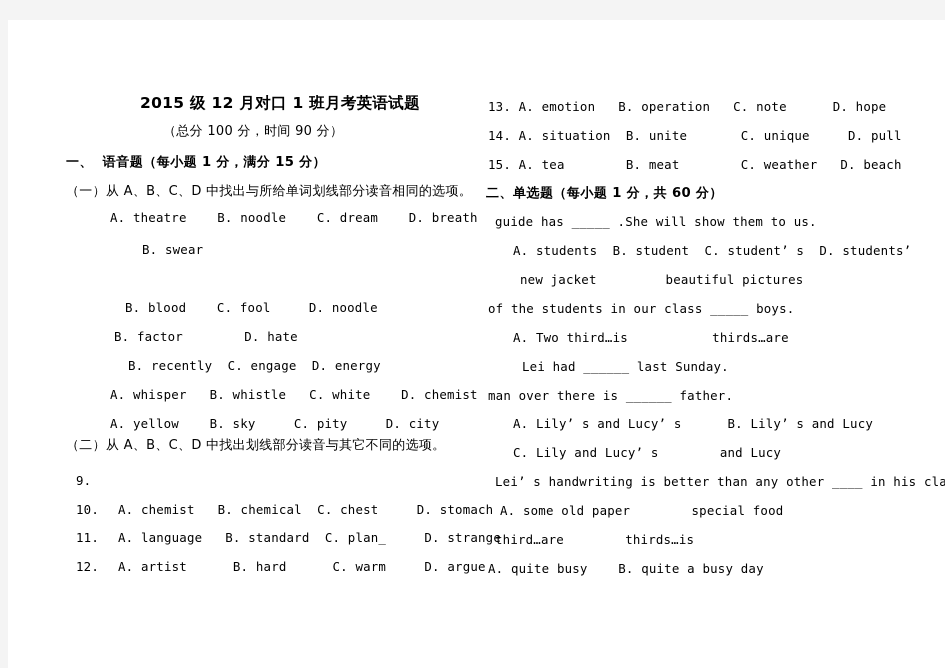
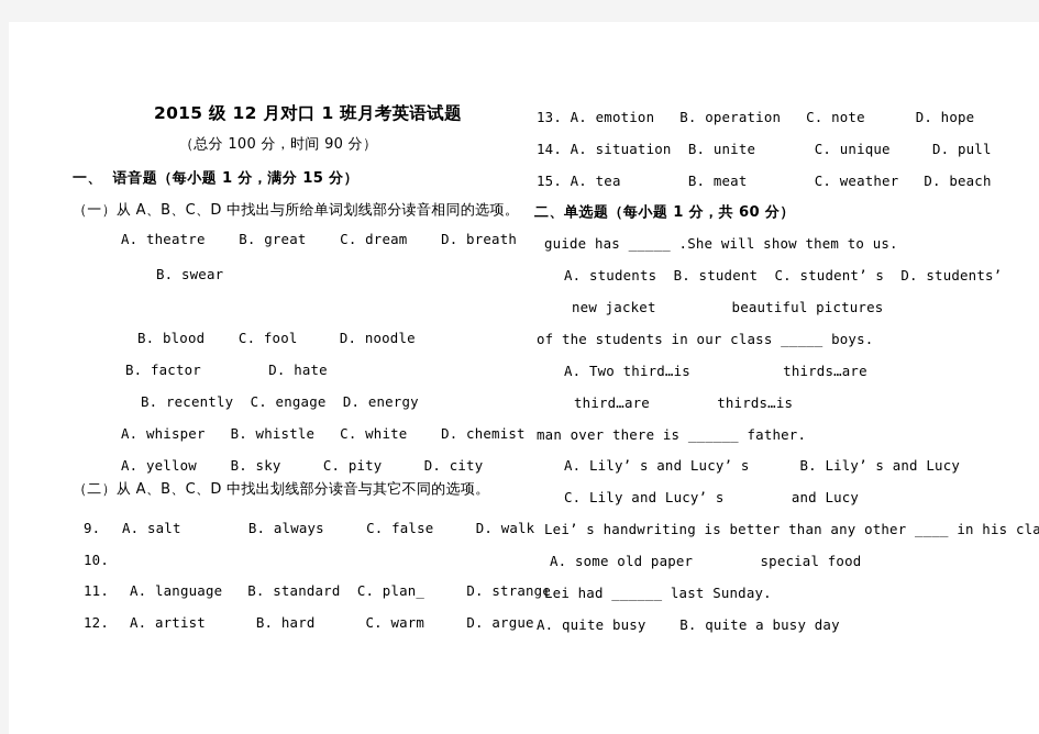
  2015 级 12 月对口 1 班月考英语试题
  （总分 100 分，时间 90 分）
  一、 语音题（每小题 1 分，满分 15 分）
  （一）从 A、B、C、D 中找出与所给单词划线部分读音相同的选项。
  （二）从 A、B、C、D 中找出划线部分读音与其它不同的选项。
- A. theatre B. noodle C. dream D. breath
+ A. theatre B. great C. dream D. breath
  B. swear
  B. blood C. fool D. noodle
  B. factor D. hate
  B. recently C. engage D. energy
  A. whisper B. whistle C. white D. chemist
  A. yellow B. sky C. pity D. city
  9.
+ A. salt B. always C. false D. walk
  10.
- A. chemist B. chemical C. chest D. stomach
  11.
  A. language B. standard C. plan_ D. strange
  12.
  A. artist B. hard C. warm D. argue
  13. A. emotion B. operation C. note D. hope
  14. A. situation B. unite C. unique D. pull
  15. A. tea B. meat C. weather D. beach
  二、单选题（每小题 1 分，共 60 分）
  guide has _____ .She will show them to us.
  A. students B. student C. student’ s D. students’
  new jacket beautiful pictures
  of the students in our class _____ boys.
  A. Two third…is thirds…are
- Lei had ______ last Sunday.
+ third…are thirds…is
  man over there is ______ father.
  A. Lily’ s and Lucy’ s B. Lily’ s and Lucy
  C. Lily and Lucy’ s and Lucy
  Lei’ s handwriting is better than any other ____ in his cla
  A. some old paper special food
- third…are thirds…is
+ Lei had ______ last Sunday.
  A. quite busy B. quite a busy day
